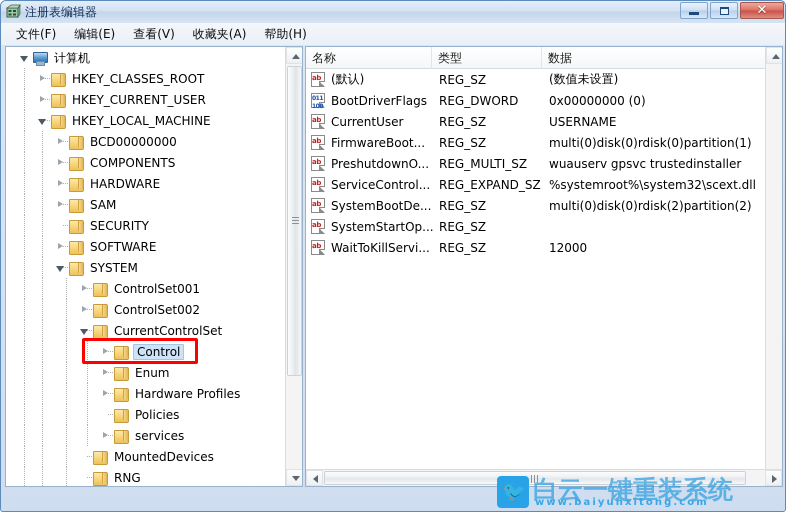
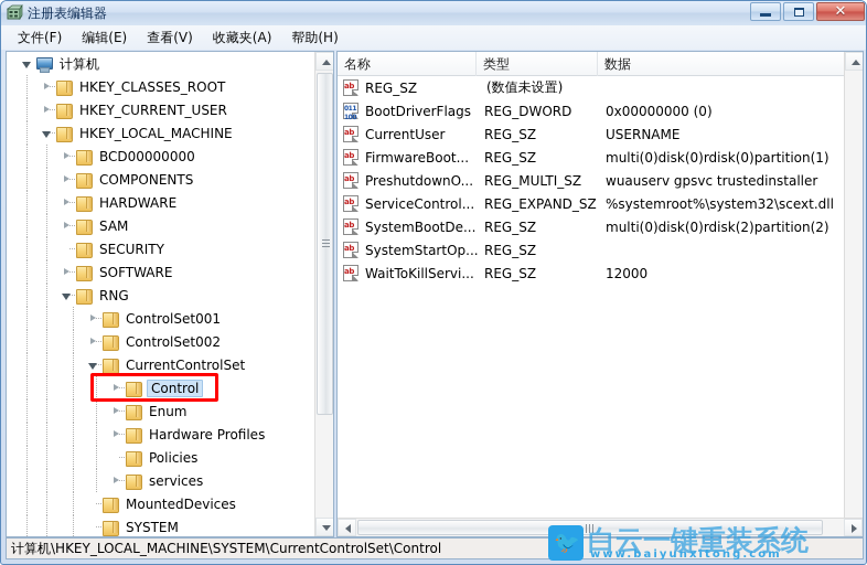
  注册表编辑器
  ✕
  文件(F)
  编辑(E)
  查看(V)
  收藏夹(A)
  帮助(H)
  计算机
  HKEY_CLASSES_ROOT
  HKEY_CURRENT_USER
  HKEY_LOCAL_MACHINE
  BCD00000000
  COMPONENTS
  HARDWARE
  SAM
  SECURITY
  SOFTWARE
- SYSTEM
+ RNG
  ControlSet001
  ControlSet002
  CurrentControlSet
  Control
  Enum
  Hardware Profiles
  Policies
  services
  MountedDevices
- RNG
+ SYSTEM
  名称
  类型
  数据
  ab
- (默认)
  REG_SZ
  (数值未设置)
  BootDriverFlags
  REG_DWORD
  0x00000000 (0)
  ab
  CurrentUser
  REG_SZ
  USERNAME
  ab
  FirmwareBoot...
  REG_SZ
  multi(0)disk(0)rdisk(0)partition(1)
  ab
  PreshutdownO...
  REG_MULTI_SZ
  wuauserv gpsvc trustedinstaller
  ab
  ServiceControl...
  REG_EXPAND_SZ
  %systemroot%\system32\scext.dll
  ab
  SystemBootDe...
  REG_SZ
  multi(0)disk(0)rdisk(2)partition(2)
  ab
  SystemStartOp...
  REG_SZ
  ab
  WaitToKillServi...
  REG_SZ
  12000
+ 计算机\HKEY_LOCAL_MACHINE\SYSTEM\CurrentControlSet\Control
  🐦
  白云一键重装系统
  www.baiyunxitong.com
